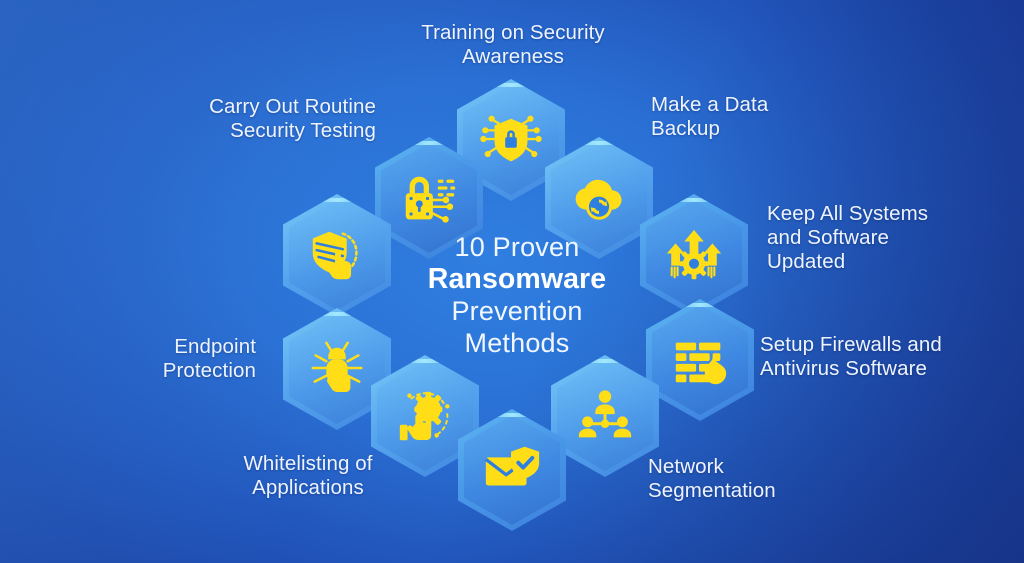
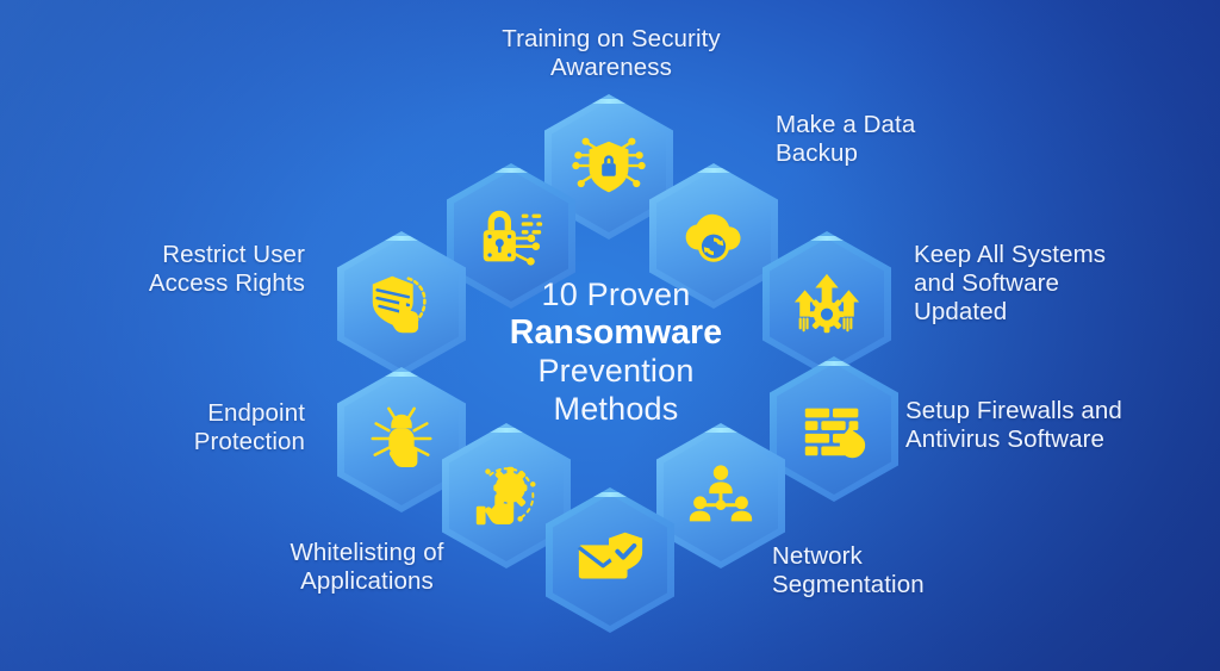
  10 Proven
  Ransomware
  Prevention
  Methods
  Training on Security
  Awareness
- Carry Out Routine
- Security Testing
  Make a Data
  Backup
+ Restrict User
+ Access Rights
  Keep All Systems
  and Software
  Updated
  Endpoint
  Protection
  Setup Firewalls and
  Antivirus Software
  Whitelisting of
  Applications
  Network
  Segmentation
